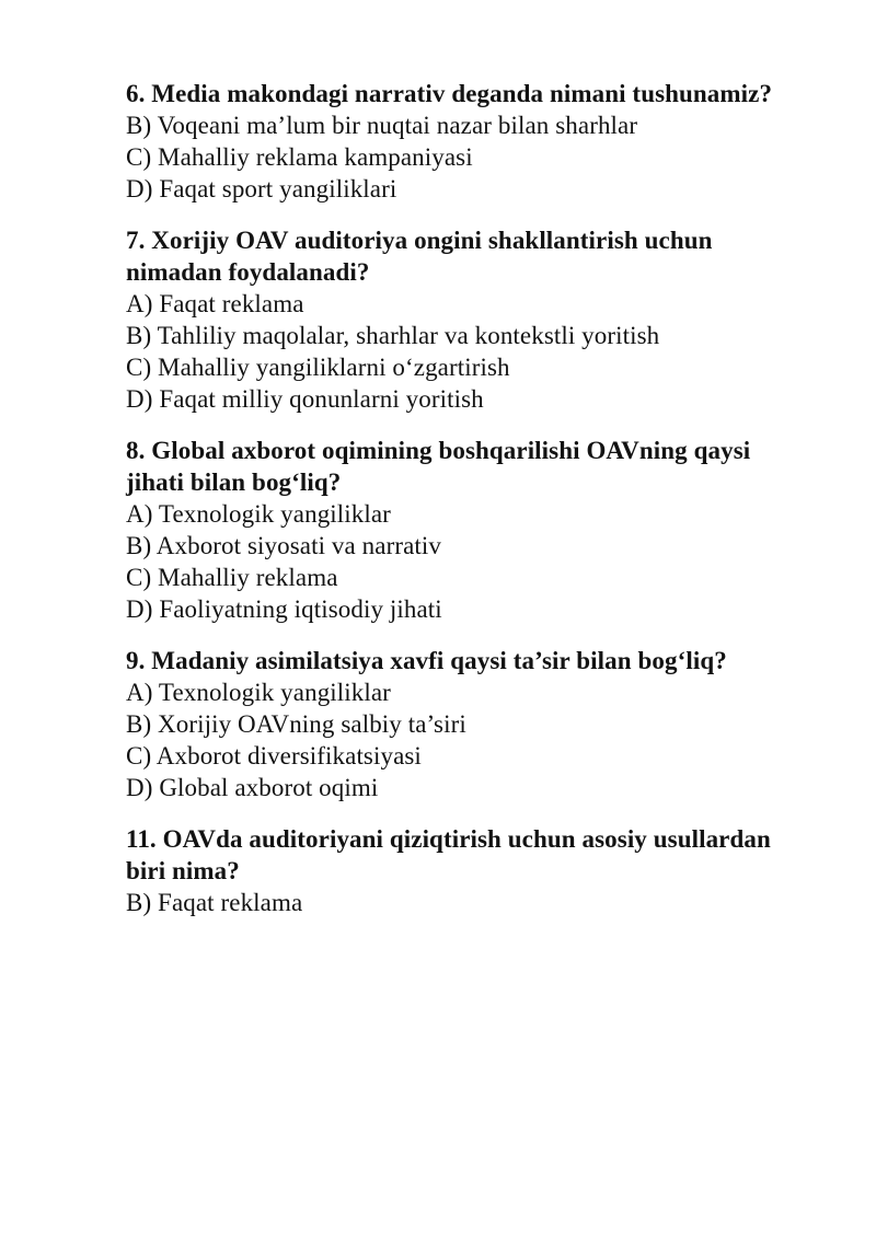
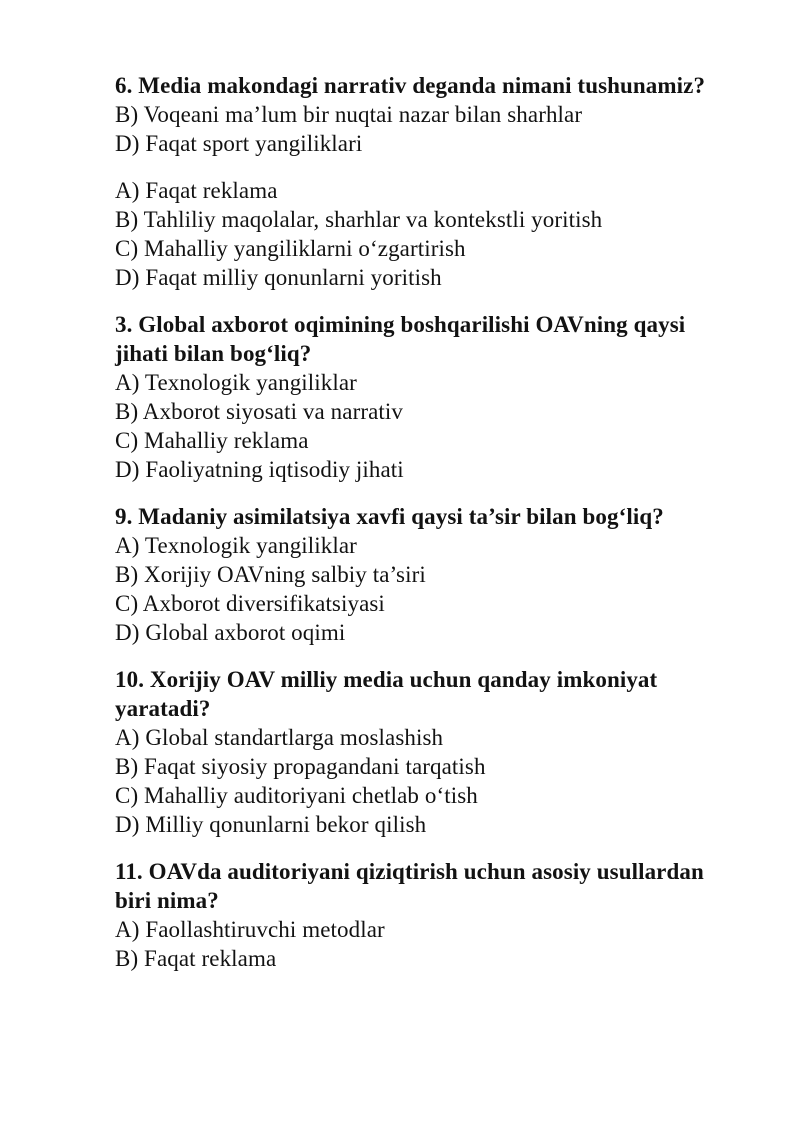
  6. Media makondagi narrativ deganda nimani tushunamiz?
  B) Voqeani ma’lum bir nuqtai nazar bilan sharhlar
- C) Mahalliy reklama kampaniyasi
  D) Faqat sport yangiliklari
- 7. Xorijiy OAV auditoriya ongini shakllantirish uchun nimadan foydalanadi?
  A) Faqat reklama
  B) Tahliliy maqolalar, sharhlar va kontekstli yoritish
  C) Mahalliy yangiliklarni o‘zgartirish
  D) Faqat milliy qonunlarni yoritish
- 8. Global axborot oqimining boshqarilishi OAVning qaysi jihati bilan bog‘liq?
+ 3. Global axborot oqimining boshqarilishi OAVning qaysi jihati bilan bog‘liq?
  A) Texnologik yangiliklar
  B) Axborot siyosati va narrativ
  C) Mahalliy reklama
  D) Faoliyatning iqtisodiy jihati
  9. Madaniy asimilatsiya xavfi qaysi ta’sir bilan bog‘liq?
  A) Texnologik yangiliklar
  B) Xorijiy OAVning salbiy ta’siri
  C) Axborot diversifikatsiyasi
  D) Global axborot oqimi
+ 10. Xorijiy OAV milliy media uchun qanday imkoniyat yaratadi?
+ A) Global standartlarga moslashish
+ B) Faqat siyosiy propagandani tarqatish
+ C) Mahalliy auditoriyani chetlab o‘tish
+ D) Milliy qonunlarni bekor qilish
  11. OAVda auditoriyani qiziqtirish uchun asosiy usullardan biri nima?
+ A) Faollashtiruvchi metodlar
  B) Faqat reklama
